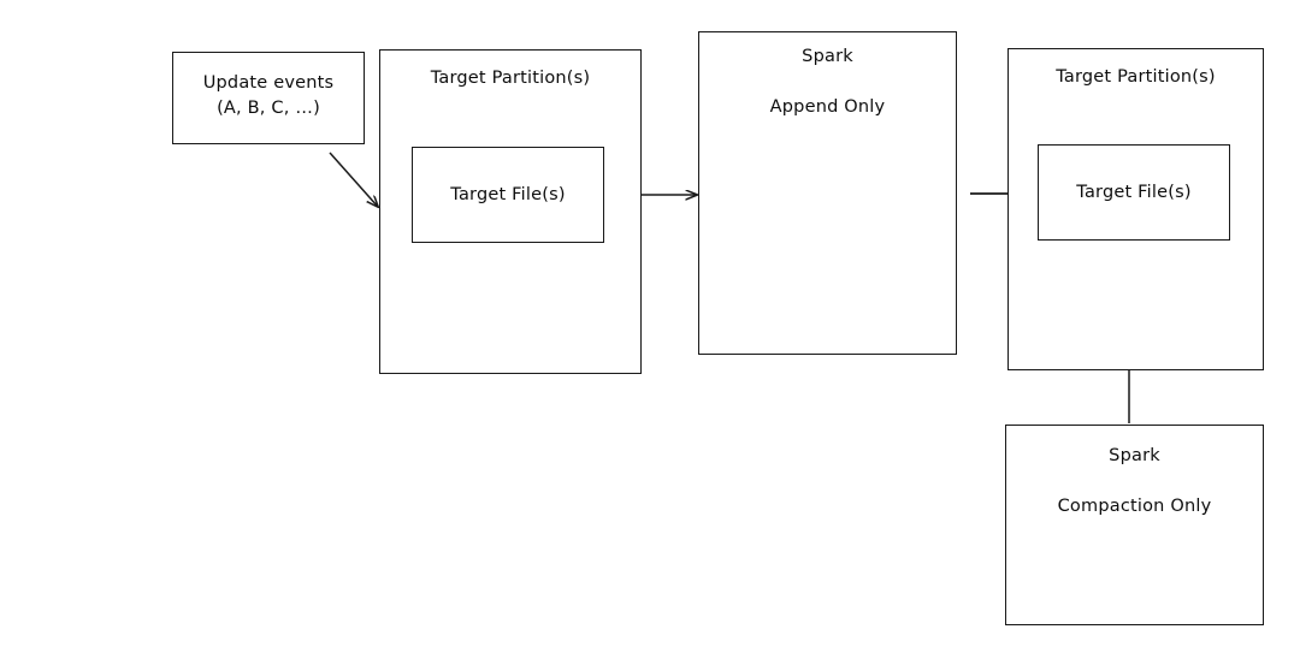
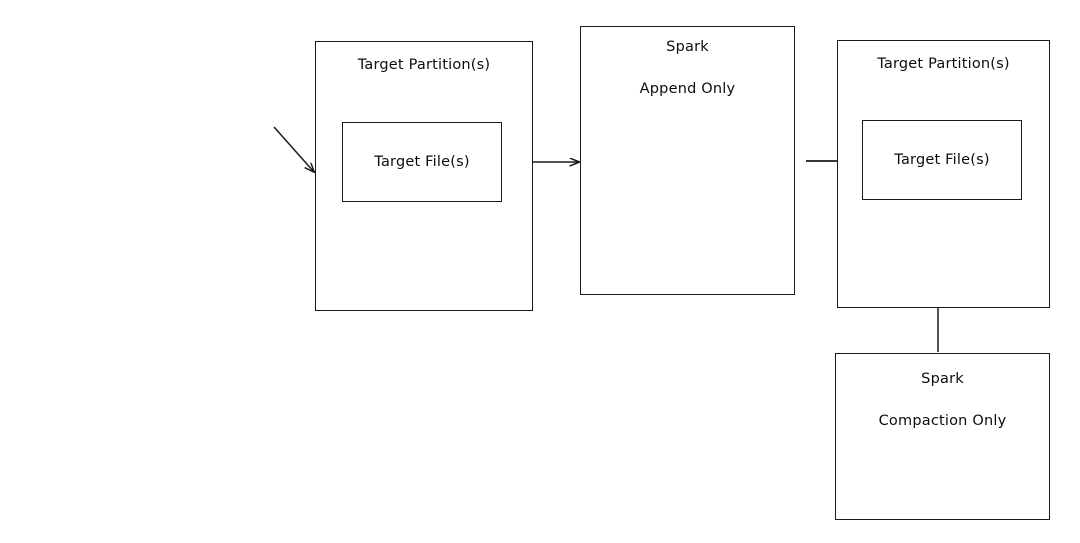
- Update events
- (A, B, C, …)
  Target Partition(s)
  Target File(s)
  Spark
  Append Only
  Target Partition(s)
  Target File(s)
  Spark
  Compaction Only
